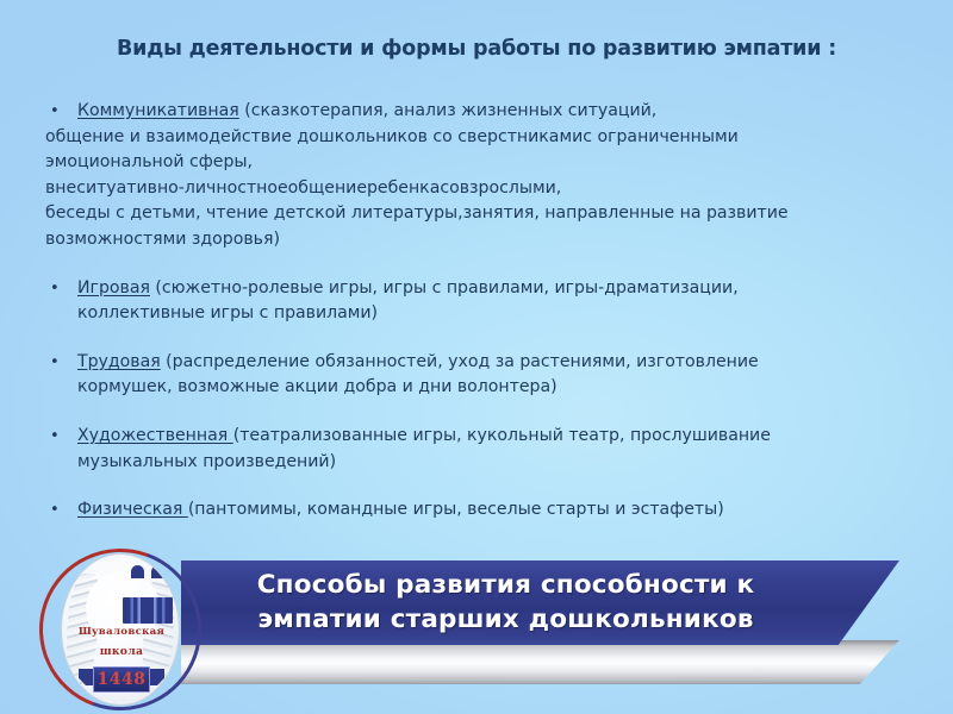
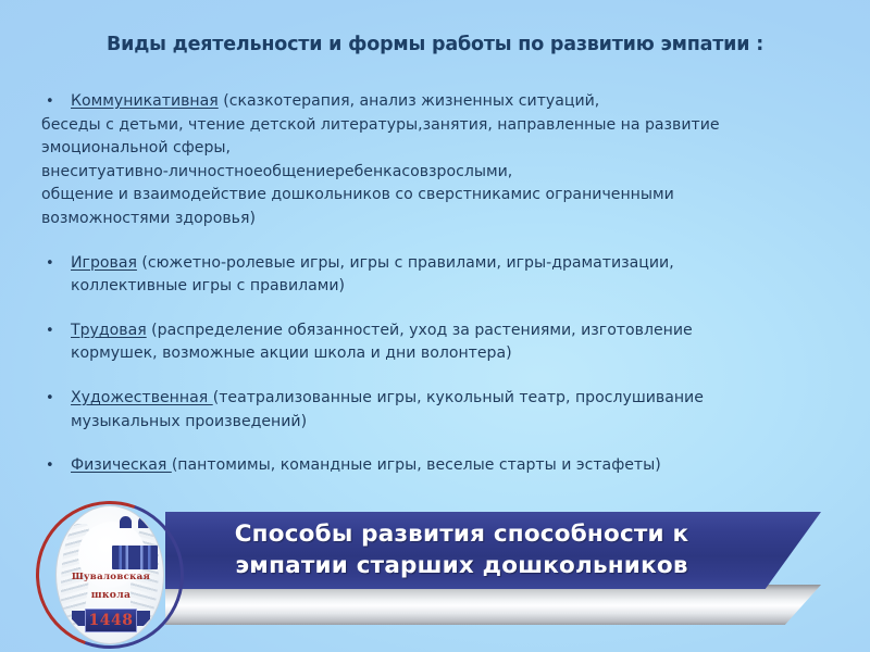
  Виды деятельности и формы работы по развитию эмпатии :
  •
  Коммуникативная (сказкотерапия, анализ жизненных ситуаций,
- общение и взаимодействие дошкольников со сверстникамис ограниченными
+ беседы с детьми, чтение детской литературы,занятия, направленные на развитие
  эмоциональной сферы,
  внеситуативно-личностноеобщениеребенкасовзрослыми,
- беседы с детьми, чтение детской литературы,занятия, направленные на развитие
+ общение и взаимодействие дошкольников со сверстникамис ограниченными
  возможностями здоровья)
  •
  Игровая (сюжетно-ролевые игры, игры с правилами, игры-драматизации,
  коллективные игры с правилами)
  •
  Трудовая (распределение обязанностей, уход за растениями, изготовление
- кормушек, возможные акции добра и дни волонтера)
+ кормушек, возможные акции школа и дни волонтера)
  •
  Художественная (театрализованные игры, кукольный театр, прослушивание
  музыкальных произведений)
  •
  Физическая (пантомимы, командные игры, веселые старты и эстафеты)
  Способы развития способности к
  эмпатии старших дошкольников
  Шуваловская
  школа
  1448
